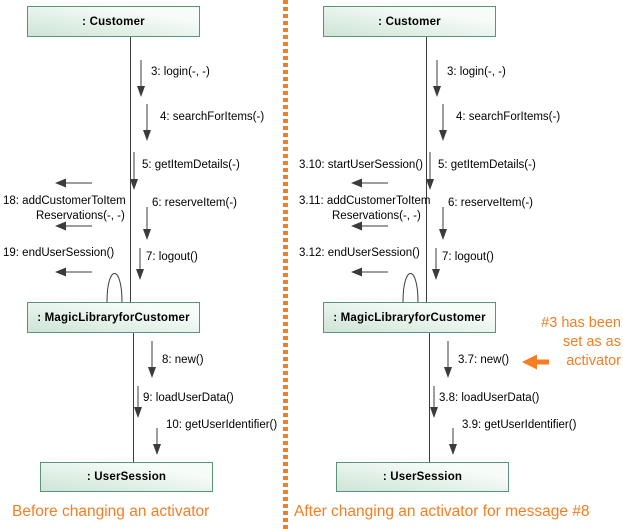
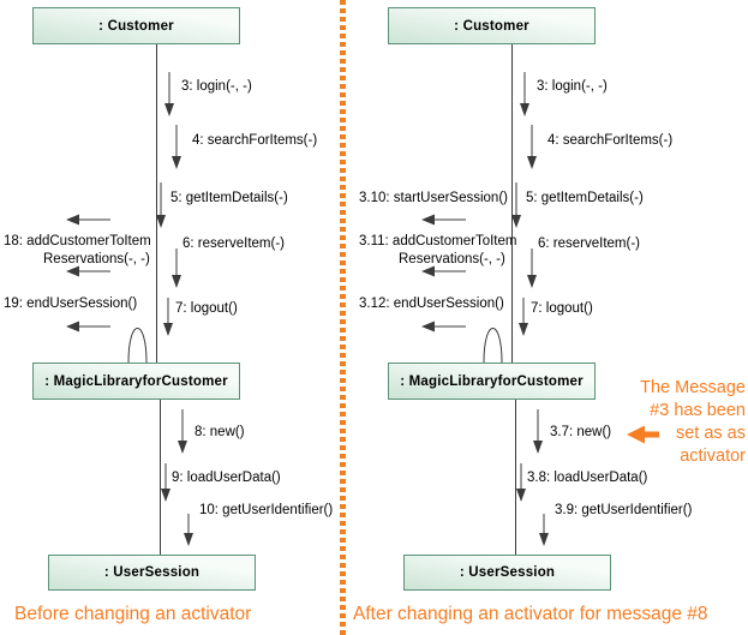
  : Customer
  : MagicLibraryforCustomer
  : UserSession
  3: login(-, -)
  4: searchForItems(-)
  5: getItemDetails(-)
  18: addCustomerToItem
  Reservations(-, -)
  6: reserveItem(-)
  19: endUserSession()
  7: logout()
  8: new()
  9: loadUserData()
  10: getUserIdentifier()
  Before changing an activator
  : Customer
  : MagicLibraryforCustomer
  : UserSession
  3: login(-, -)
  4: searchForItems(-)
  3.10: startUserSession()
  5: getItemDetails(-)
  3.11: addCustomerToItem
  Reservations(-, -)
  6: reserveItem(-)
  3.12: endUserSession()
  7: logout()
  3.7: new()
  3.8: loadUserData()
  3.9: getUserIdentifier()
+ The Message
  #3 has been
  set as as
  activator
  After changing an activator for message #8
